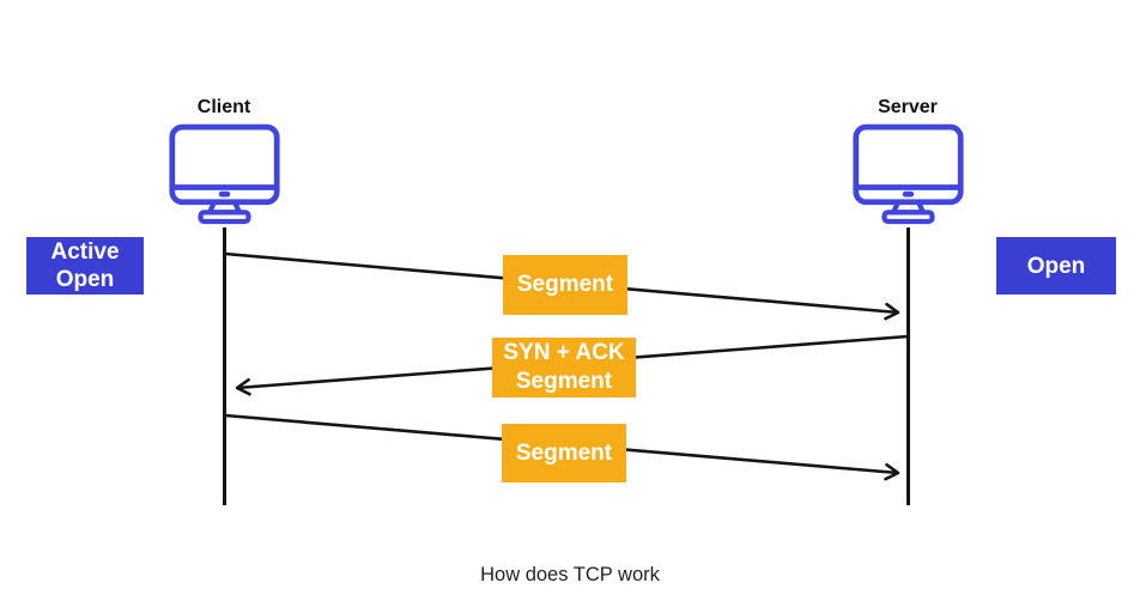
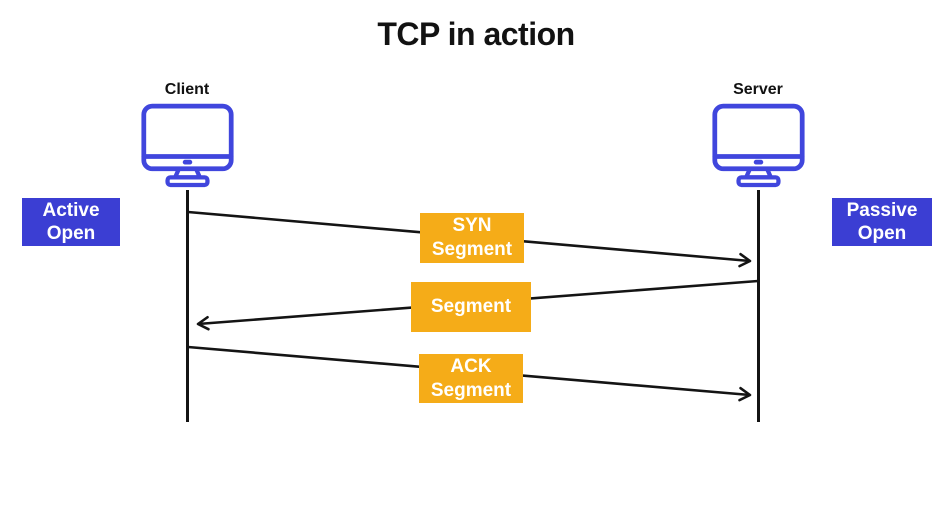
+ TCP in action
  Client
  Server
  Active
  Open
+ Passive
  Open
+ SYN
  Segment
- SYN + ACK
  Segment
+ ACK
  Segment
- How does TCP work
